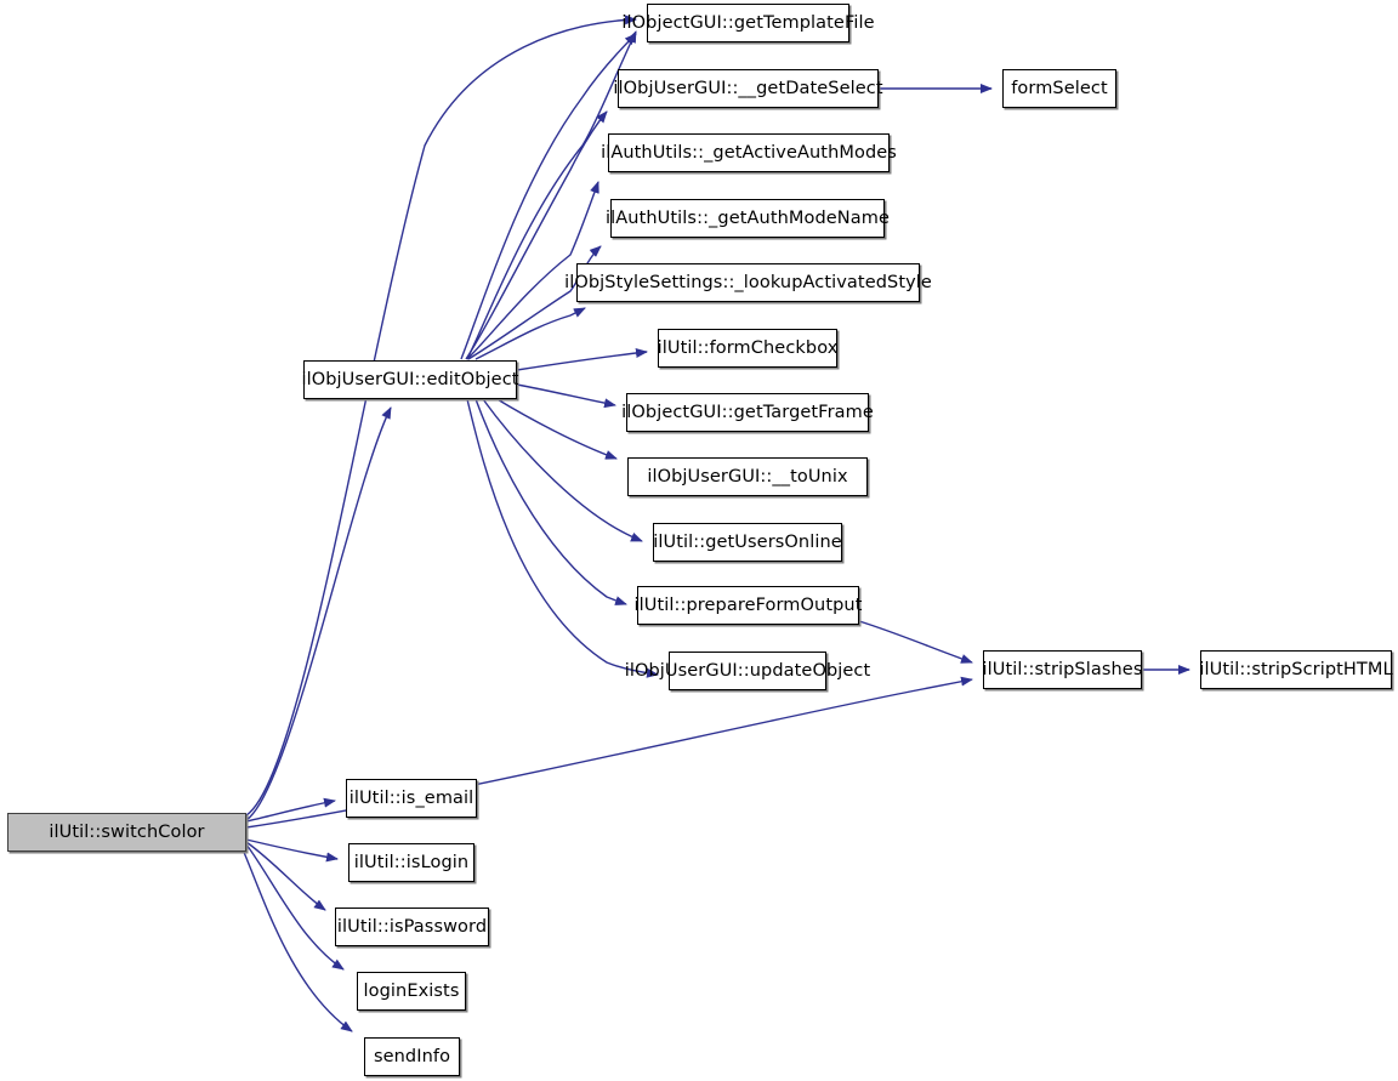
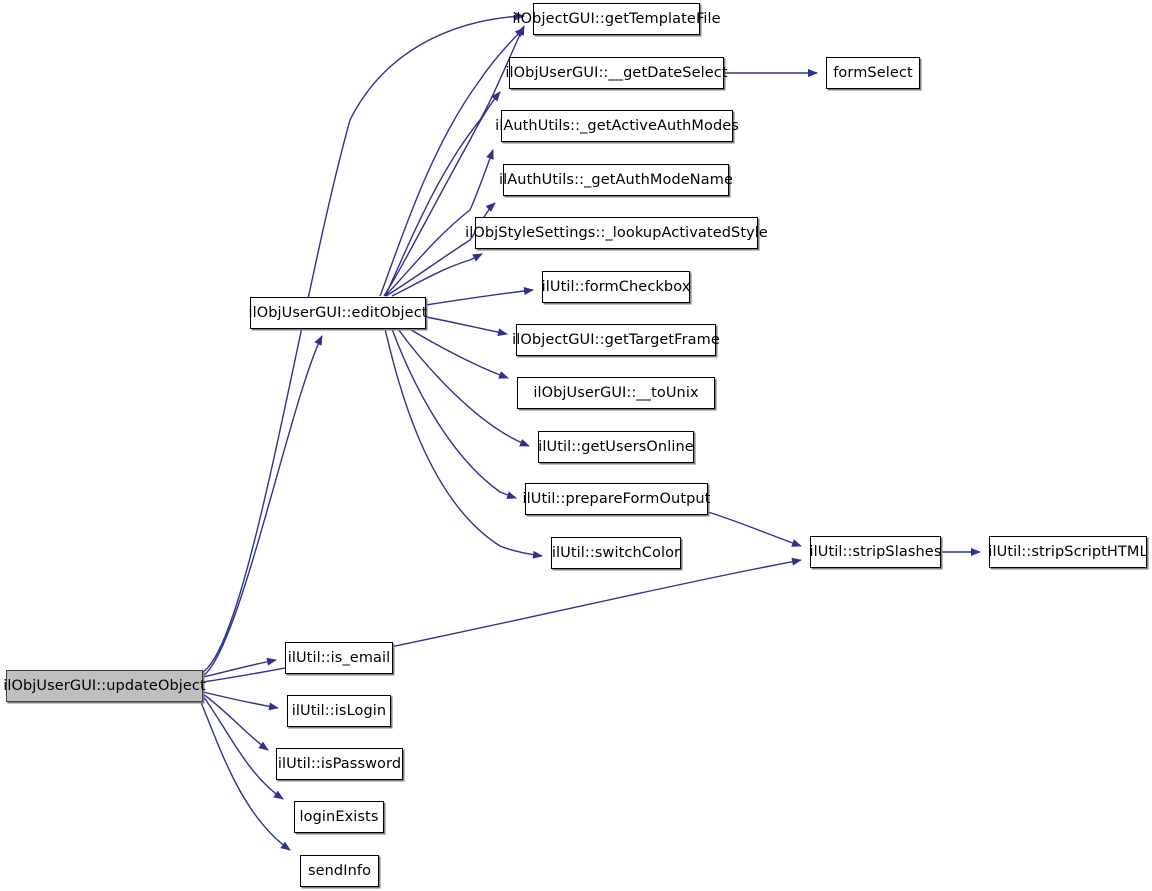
  ilObjectGUI::getTemplateFile
  ilObjUserGUI::__getDateSelect
  formSelect
  ilAuthUtils::_getActiveAuthModes
  ilAuthUtils::_getAuthModeName
  ilObjStyleSettings::_lookupActivatedStyle
  ilUtil::formCheckbox
  ilObjUserGUI::editObject
  ilObjectGUI::getTargetFrame
  ilObjUserGUI::__toUnix
  ilUtil::getUsersOnline
  ilUtil::prepareFormOutput
  ilUtil::stripSlashes
  ilUtil::stripScriptHTML
- ilObjUserGUI::updateObject
+ ilUtil::switchColor
  ilUtil::is_email
- ilUtil::switchColor
+ ilObjUserGUI::updateObject
  ilUtil::isLogin
  ilUtil::isPassword
  loginExists
  sendInfo
